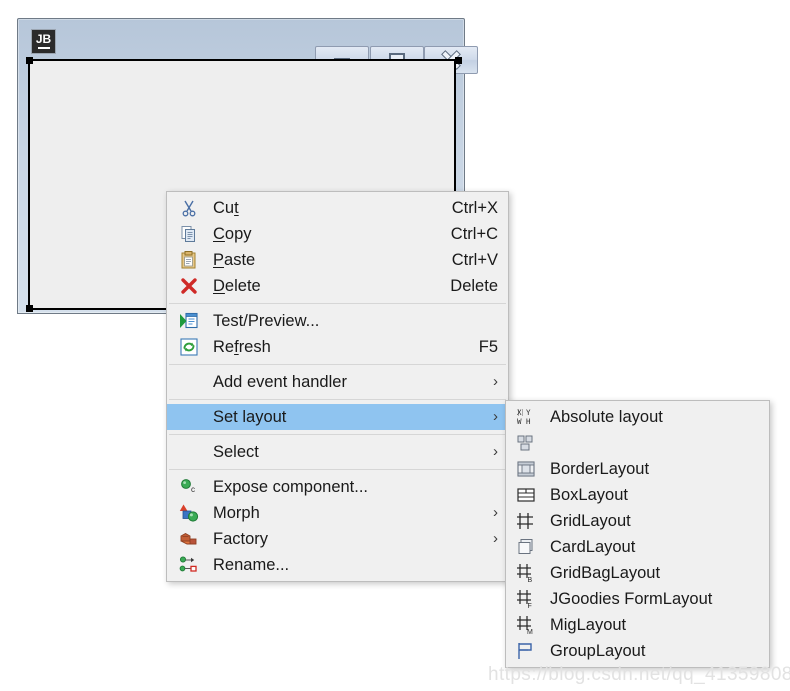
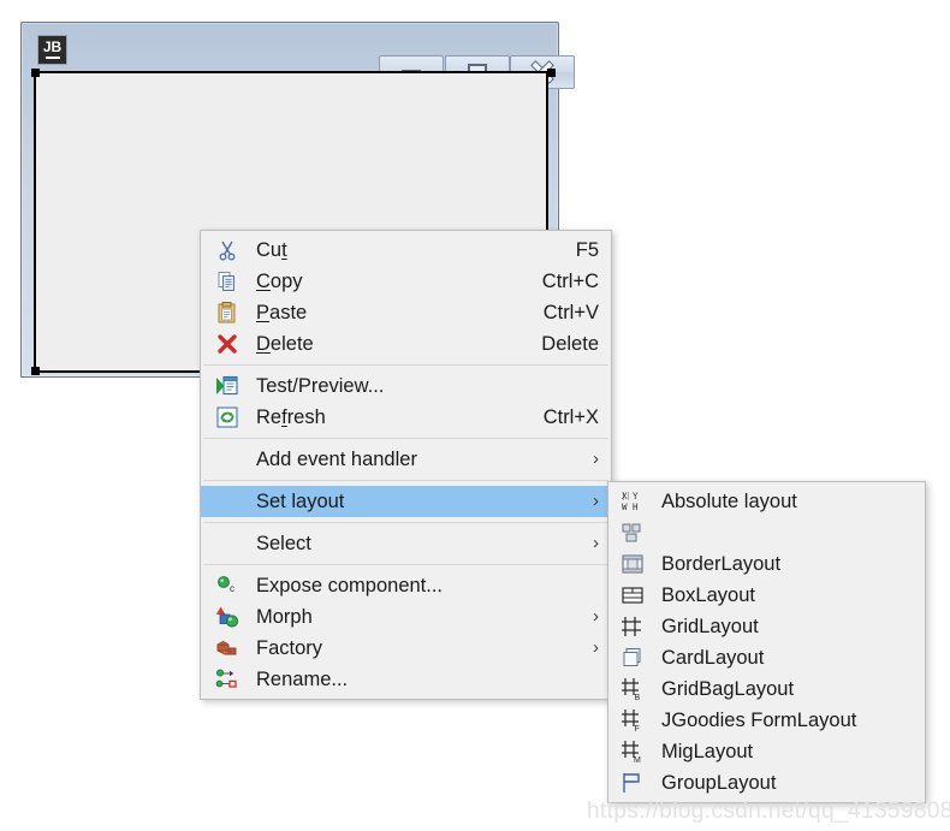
  JB
  Cut
- Ctrl+X
+ F5
  Copy
  Ctrl+C
  Paste
  Ctrl+V
  Delete
  Delete
  Test/Preview...
  Refresh
- F5
+ Ctrl+X
  Add event handler
  ›
  Set layout
  ›
  Select
  ›
  c
  Expose component...
  Morph
  ›
  Factory
  ›
  Rename...
  X Y
  W H
  Absolute layout
  BorderLayout
  BoxLayout
  GridLayout
  CardLayout
  GridBagLayout
  JGoodies FormLayout
  MigLayout
  GroupLayout
  https://blog.csdn.net/qq_41359808
